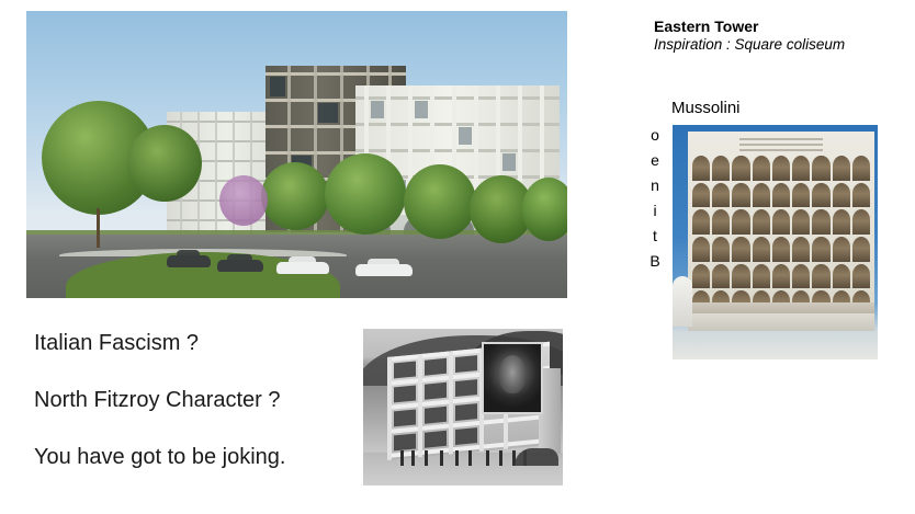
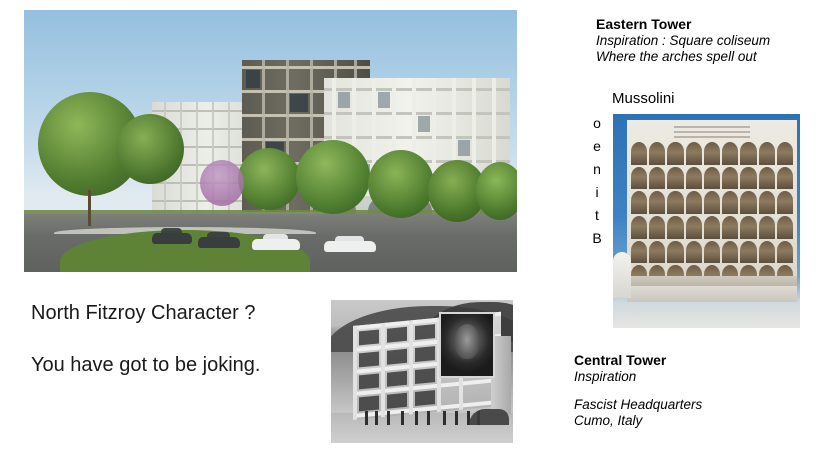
- Italian Fascism ?
  North Fitzroy Character ?
  You have got to be joking.
  Eastern Tower
  Inspiration : Square coliseum
+ Where the arches spell out
  Mussolini
  o
  e
  n
  i
  t
  B
+ Central Tower
+ Inspiration
+ Fascist Headquarters
+ Cumo, Italy
